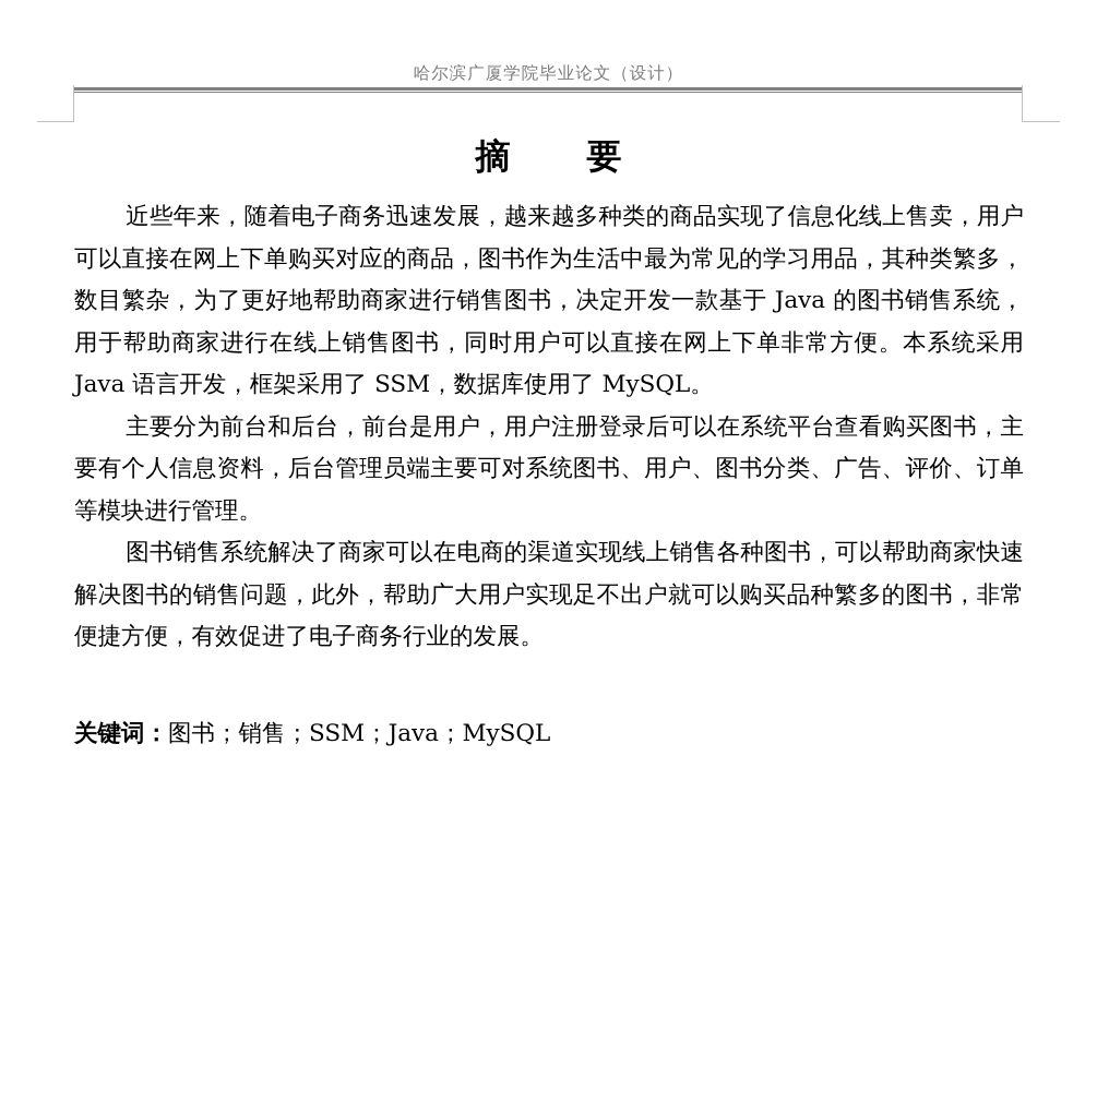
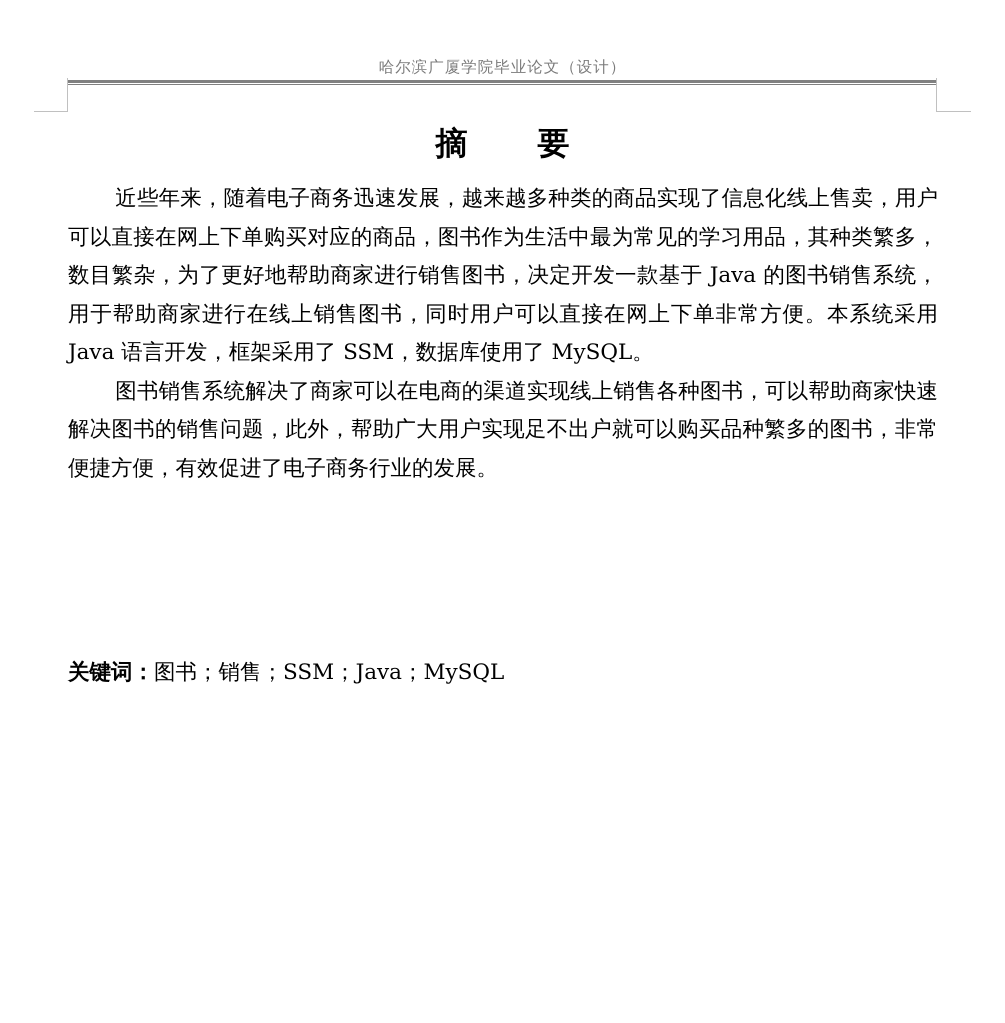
  哈尔滨广厦学院毕业论文（设计）
  摘 要
  近些年来，随着电子商务迅速发展，越来越多种类的商品实现了信息化线上售卖，用户可以直接在网上下单购买对应的商品，图书作为生活中最为常见的学习用品，其种类繁多，数目繁杂，为了更好地帮助商家进行销售图书，决定开发一款基于 Java 的图书销售系统，用于帮助商家进行在线上销售图书，同时用户可以直接在网上下单非常方便。本系统采用 Java 语言开发，框架采用了 SSM，数据库使用了 MySQL。
- 主要分为前台和后台，前台是用户，用户注册登录后可以在系统平台查看购买图书，主要有个人信息资料，后台管理员端主要可对系统图书、用户、图书分类、广告、评价、订单等模块进行管理。
  图书销售系统解决了商家可以在电商的渠道实现线上销售各种图书，可以帮助商家快速解决图书的销售问题，此外，帮助广大用户实现足不出户就可以购买品种繁多的图书，非常便捷方便，有效促进了电子商务行业的发展。
  关键词：图书；销售；SSM；Java；MySQL
